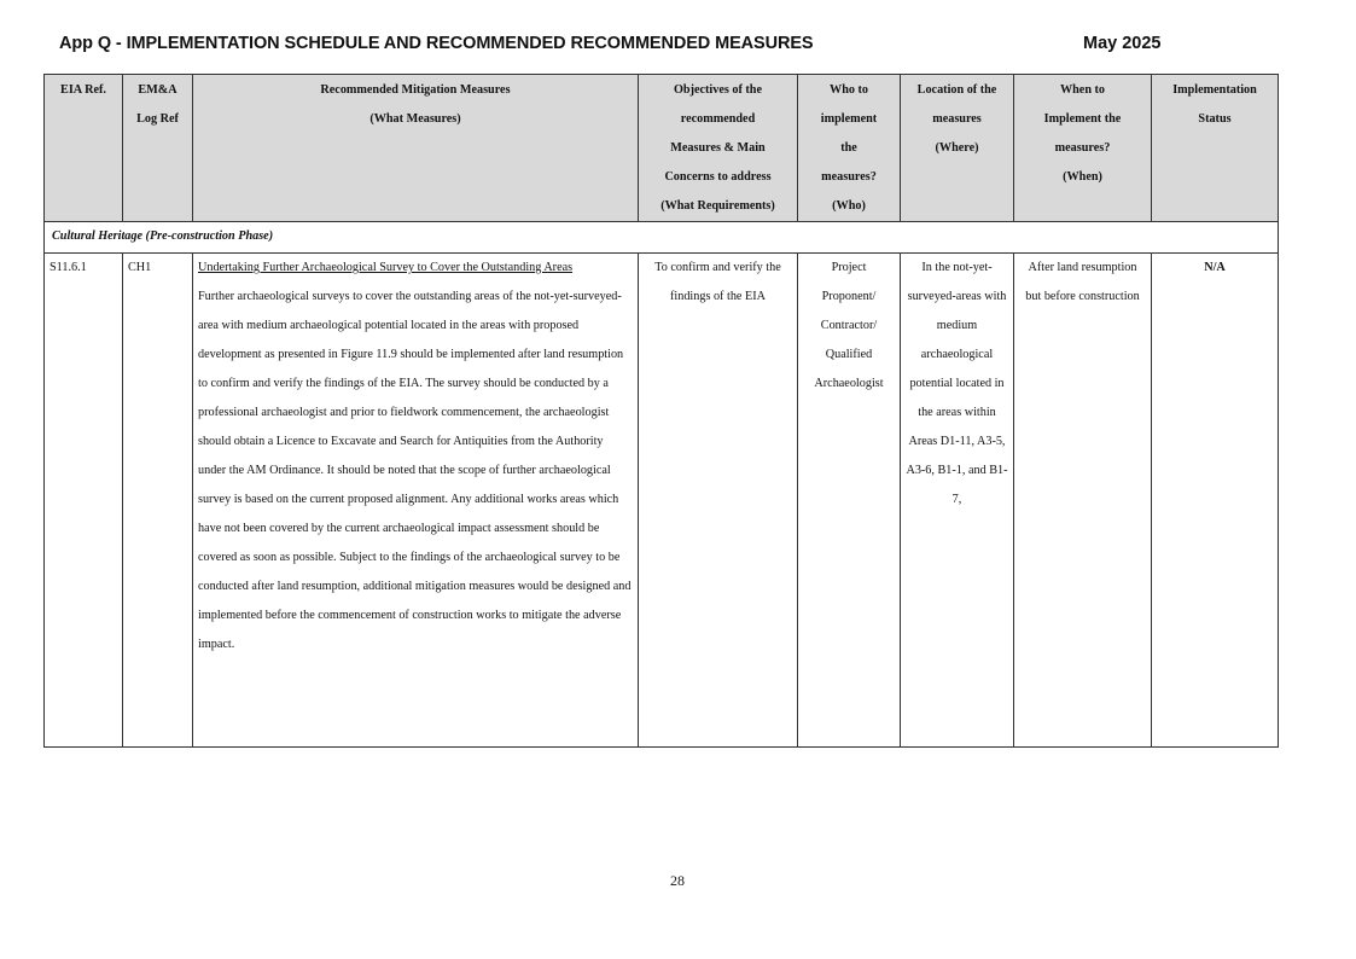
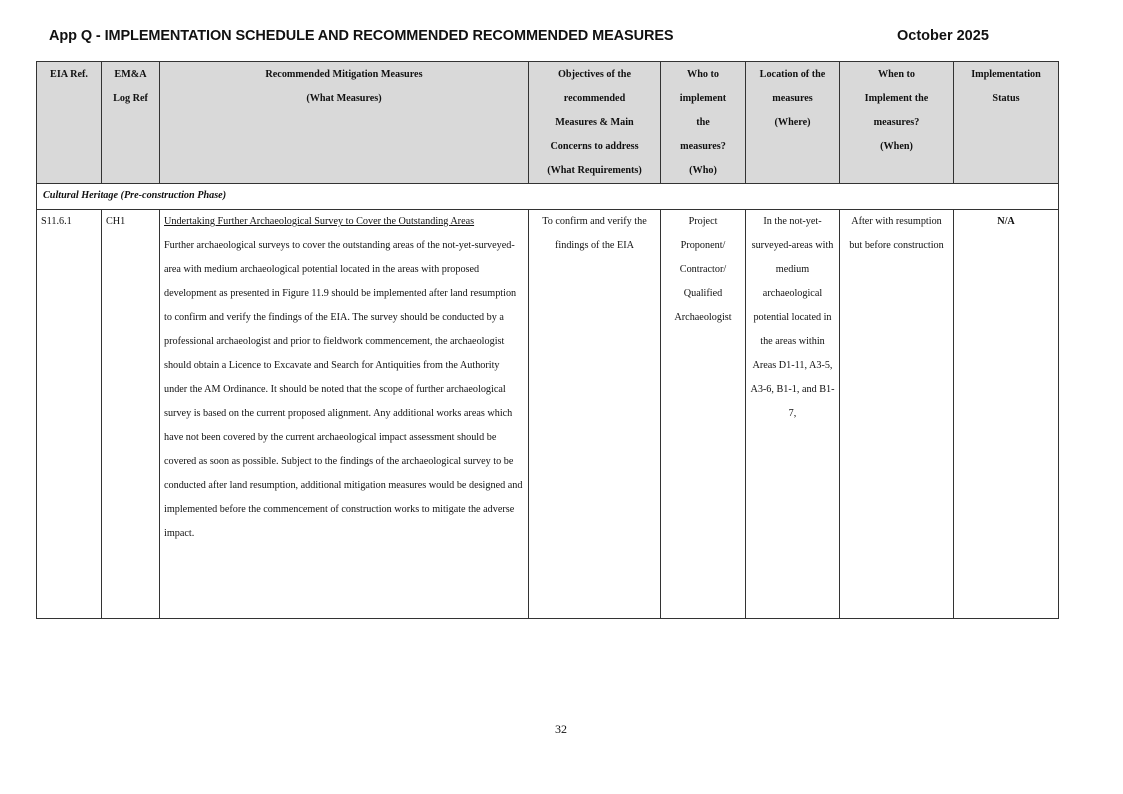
  App Q - IMPLEMENTATION SCHEDULE AND RECOMMENDED RECOMMENDED MEASURES
- May 2025
+ October 2025
  EIA Ref.	EM&ALog Ref	Recommended Mitigation Measures(What Measures)	Objectives of therecommendedMeasures & MainConcerns to address(What Requirements)	Who toimplementthemeasures?(Who)	Location of themeasures(Where)	When toImplement themeasures?(When)	ImplementationStatus
  Cultural Heritage (Pre-construction Phase)
- S11.6.1	CH1	Undertaking Further Archaeological Survey to Cover the Outstanding Areas Further archaeological surveys to cover the outstanding areas of the not-yet-surveyed-area with medium archaeological potential located in the areas with proposed development as presented in Figure 11.9 should be implemented after land resumption to confirm and verify the findings of the EIA. The survey should be conducted by a professional archaeologist and prior to fieldwork commencement, the archaeologist should obtain a Licence to Excavate and Search for Antiquities from the Authority under the AM Ordinance. It should be noted that the scope of further archaeological survey is based on the current proposed alignment. Any additional works areas which have not been covered by the current archaeological impact assessment should be covered as soon as possible. Subject to the findings of the archaeological survey to be conducted after land resumption, additional mitigation measures would be designed and implemented before the commencement of construction works to mitigate the adverse impact.	To confirm and verify the findings of the EIA	Project Proponent/ Contractor/ Qualified Archaeologist	In the not-yet-surveyed-areas with medium archaeological potential located in the areas within Areas D1-11, A3-5, A3-6, B1-1, and B1-7,	After land resumption but before construction	N/A
+ S11.6.1	CH1	Undertaking Further Archaeological Survey to Cover the Outstanding Areas Further archaeological surveys to cover the outstanding areas of the not-yet-surveyed-area with medium archaeological potential located in the areas with proposed development as presented in Figure 11.9 should be implemented after land resumption to confirm and verify the findings of the EIA. The survey should be conducted by a professional archaeologist and prior to fieldwork commencement, the archaeologist should obtain a Licence to Excavate and Search for Antiquities from the Authority under the AM Ordinance. It should be noted that the scope of further archaeological survey is based on the current proposed alignment. Any additional works areas which have not been covered by the current archaeological impact assessment should be covered as soon as possible. Subject to the findings of the archaeological survey to be conducted after land resumption, additional mitigation measures would be designed and implemented before the commencement of construction works to mitigate the adverse impact.	To confirm and verify the findings of the EIA	Project Proponent/ Contractor/ Qualified Archaeologist	In the not-yet-surveyed-areas with medium archaeological potential located in the areas within Areas D1-11, A3-5, A3-6, B1-1, and B1-7,	After with resumption but before construction	N/A
- 28
+ 32
